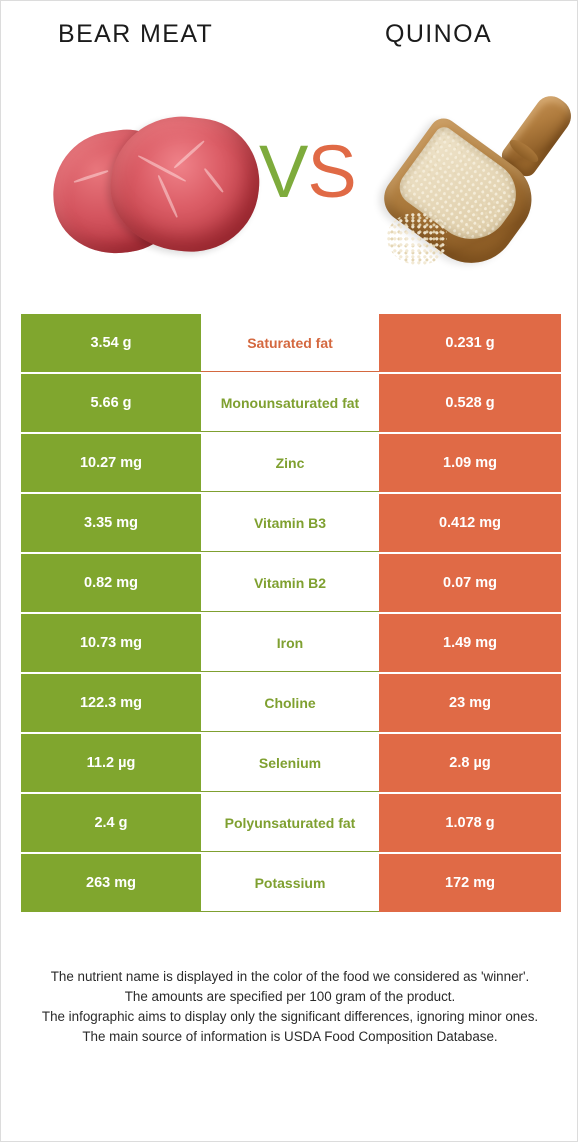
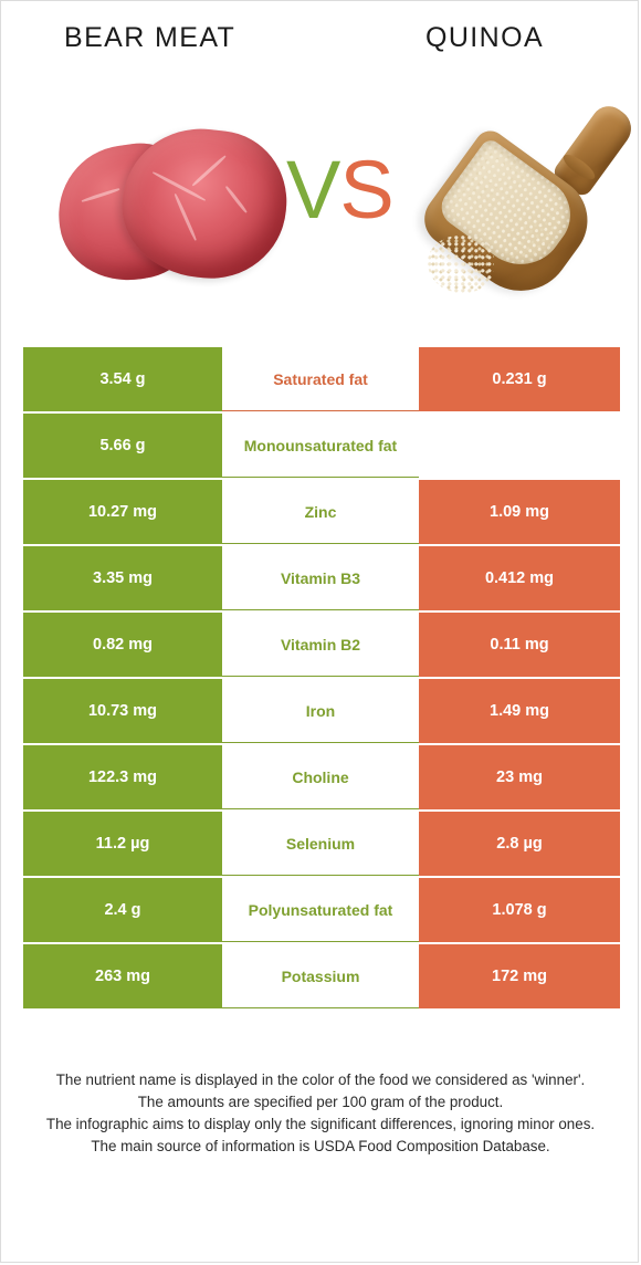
  BEAR MEAT
  QUINOA
  VS
  3.54 g
  Saturated fat
  0.231 g
  5.66 g
  Monounsaturated fat
- 0.528 g
  10.27 mg
  Zinc
  1.09 mg
  3.35 mg
  Vitamin B3
  0.412 mg
  0.82 mg
  Vitamin B2
- 0.07 mg
+ 0.11 mg
  10.73 mg
  Iron
  1.49 mg
  122.3 mg
  Choline
  23 mg
  11.2 µg
  Selenium
  2.8 µg
  2.4 g
  Polyunsaturated fat
  1.078 g
  263 mg
  Potassium
  172 mg
  The nutrient name is displayed in the color of the food we considered as 'winner'.
  The amounts are specified per 100 gram of the product.
  The infographic aims to display only the significant differences, ignoring minor ones.
  The main source of information is USDA Food Composition Database.
